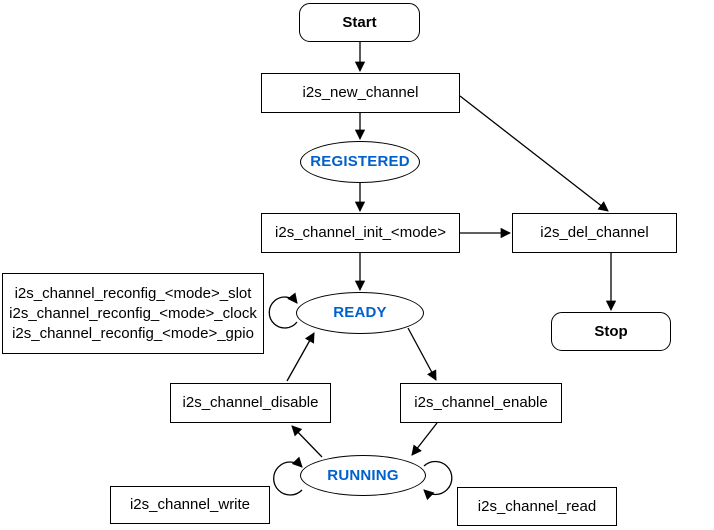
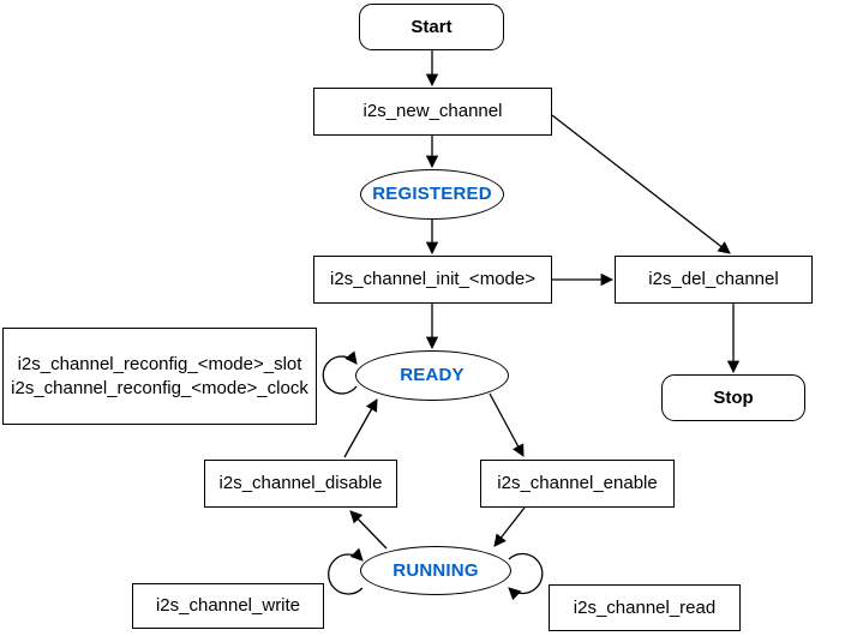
  Start
  i2s_new_channel
  REGISTERED
  i2s_channel_init_<mode>
  i2s_del_channel
  Stop
  i2s_channel_reconfig_<mode>_slot
  i2s_channel_reconfig_<mode>_clock
- i2s_channel_reconfig_<mode>_gpio
  READY
  i2s_channel_disable
  i2s_channel_enable
  RUNNING
  i2s_channel_write
  i2s_channel_read
